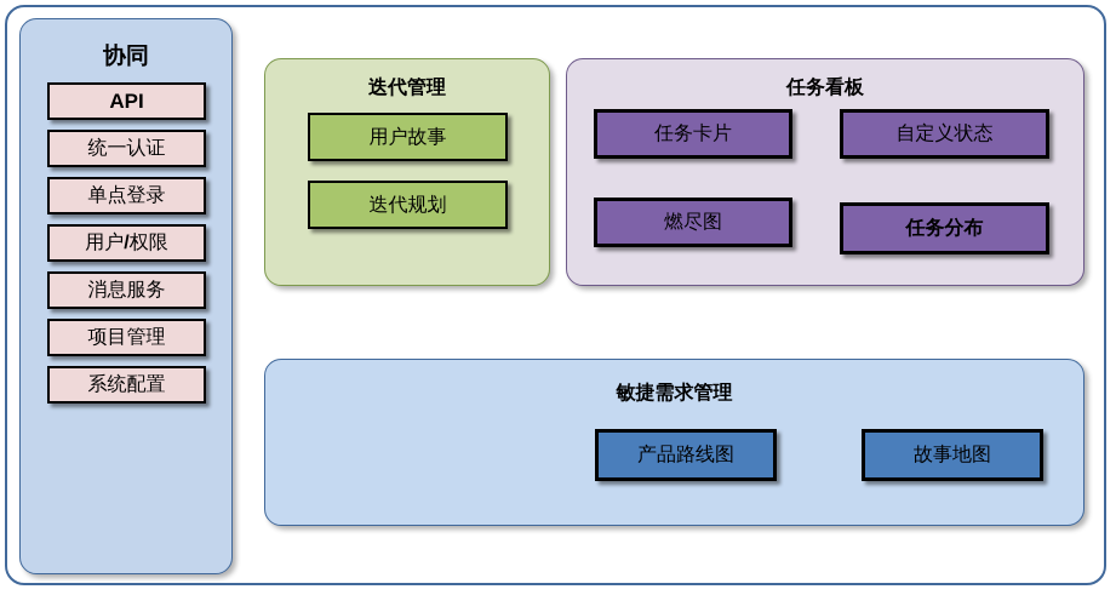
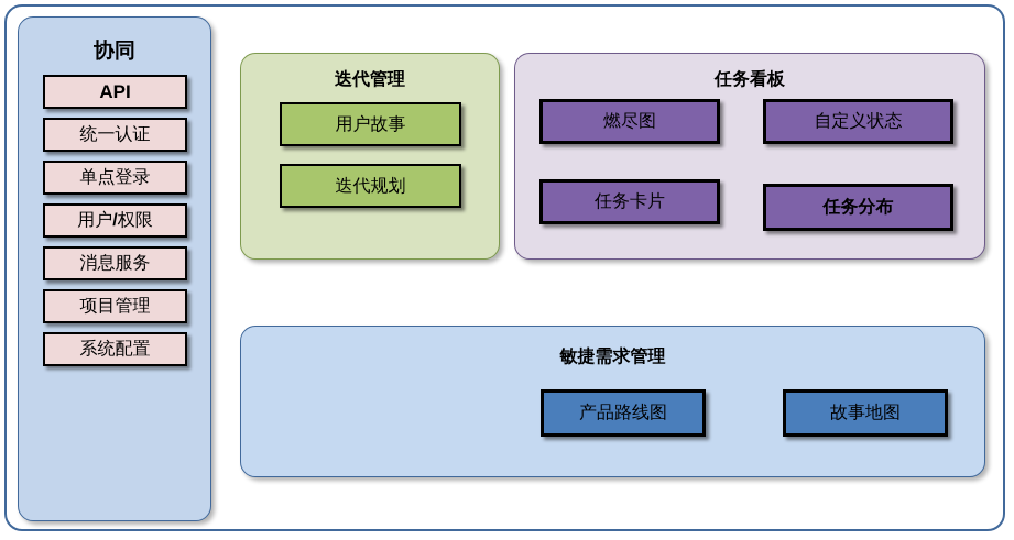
  协同
  API
  统一认证
  单点登录
  用户
  /
  权限
  消息服务
  项目管理
  系统配置
  迭代管理
  用户故事
  迭代规划
  任务看板
- 任务卡片
+ 燃尽图
  自定义状态
- 燃尽图
+ 任务卡片
  任务分布
  敏捷需求管理
  产品路线图
  故事地图
